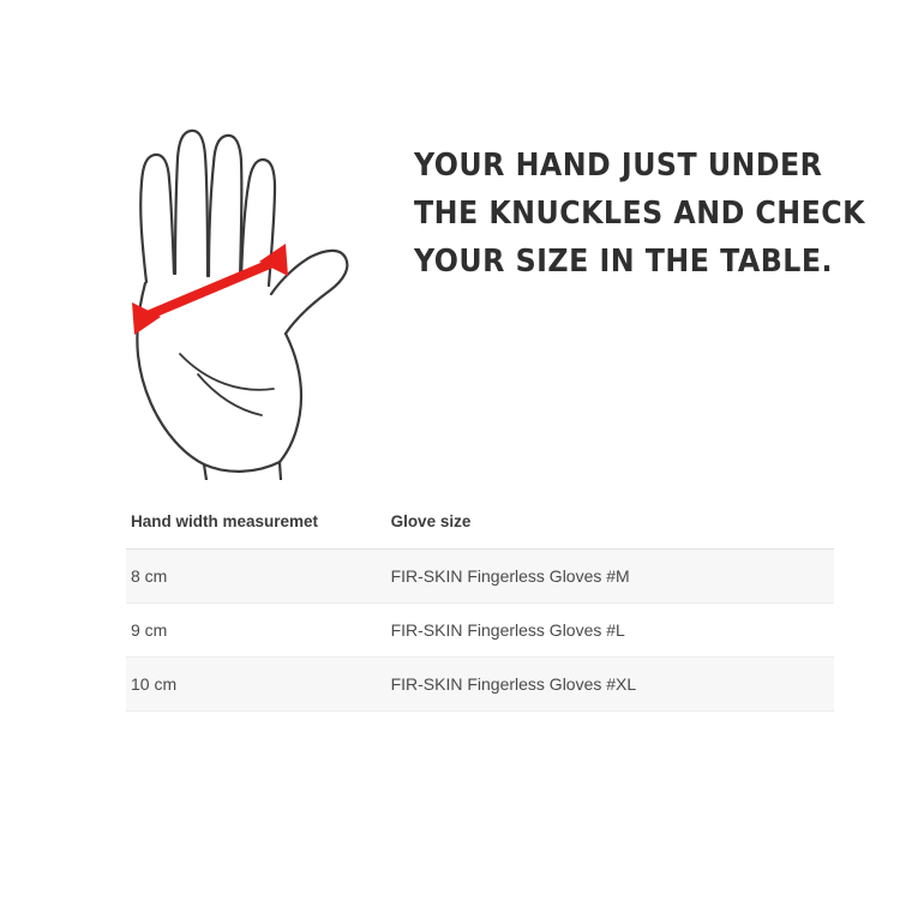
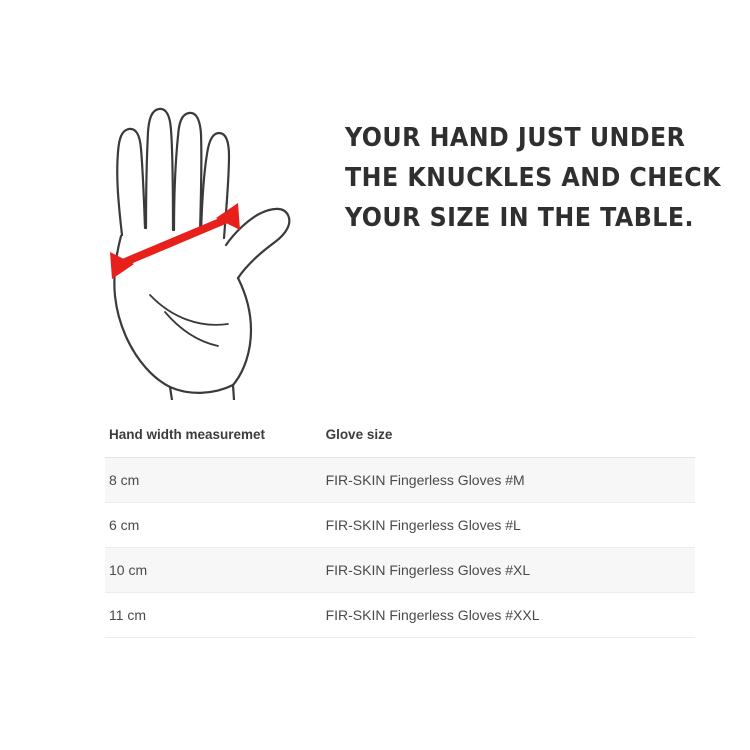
  YOUR HAND JUST UNDER
  THE KNUCKLES AND CHECK
  YOUR SIZE IN THE TABLE.
  Hand width measuremet	Glove size
  8 cm	FIR-SKIN Fingerless Gloves #M
- 9 cm	FIR-SKIN Fingerless Gloves #L
+ 6 cm	FIR-SKIN Fingerless Gloves #L
  10 cm	FIR-SKIN Fingerless Gloves #XL
+ 11 cm	FIR-SKIN Fingerless Gloves #XXL
